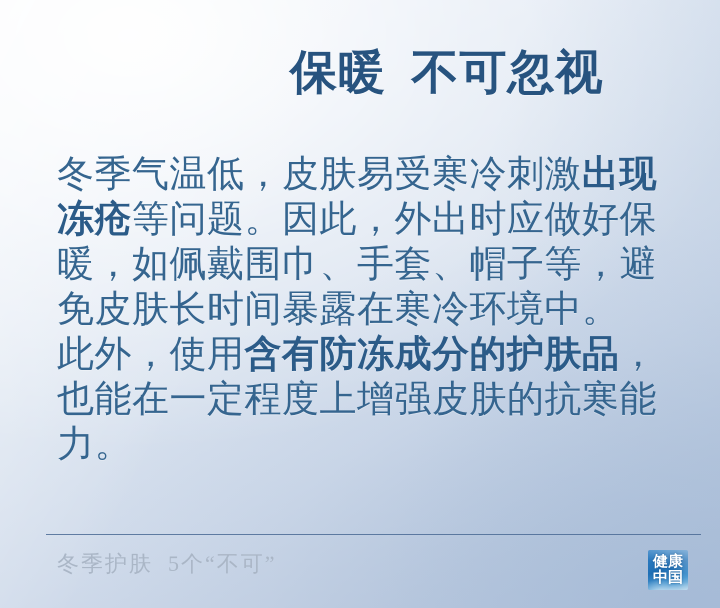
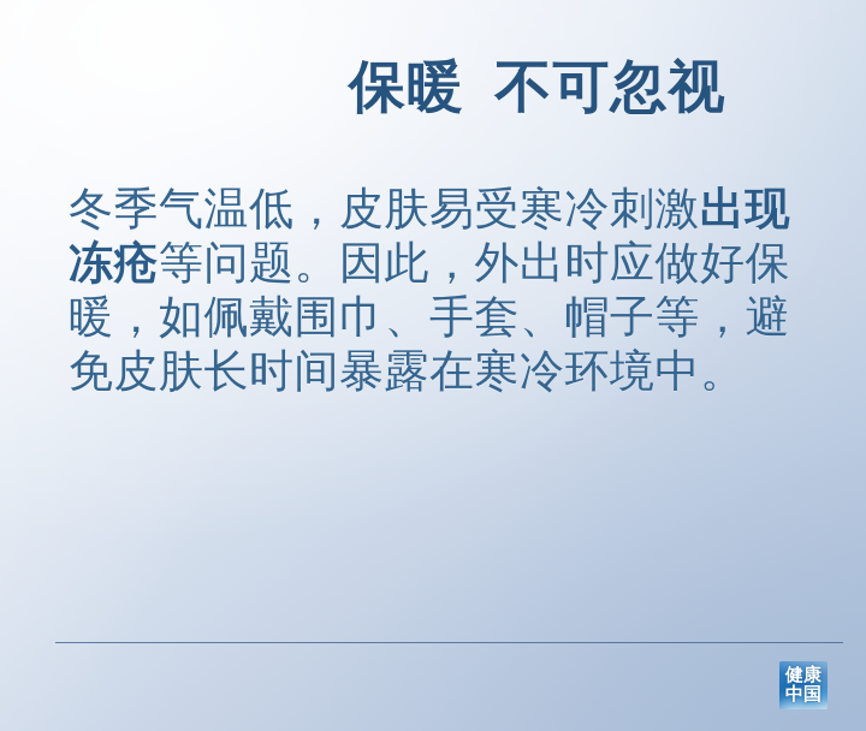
  保暖 不可忽视
  冬季气温低，皮肤易受寒冷刺激出现冻疮等问题。因此，外出时应做好保暖，如佩戴围巾、手套、帽子等，避免皮肤长时间暴露在寒冷环境中。
- 此外，使用含有防冻成分的护肤品，也能在一定程度上增强皮肤的抗寒能力。
- 冬季护肤 5个“不可”
  健康
  中国
